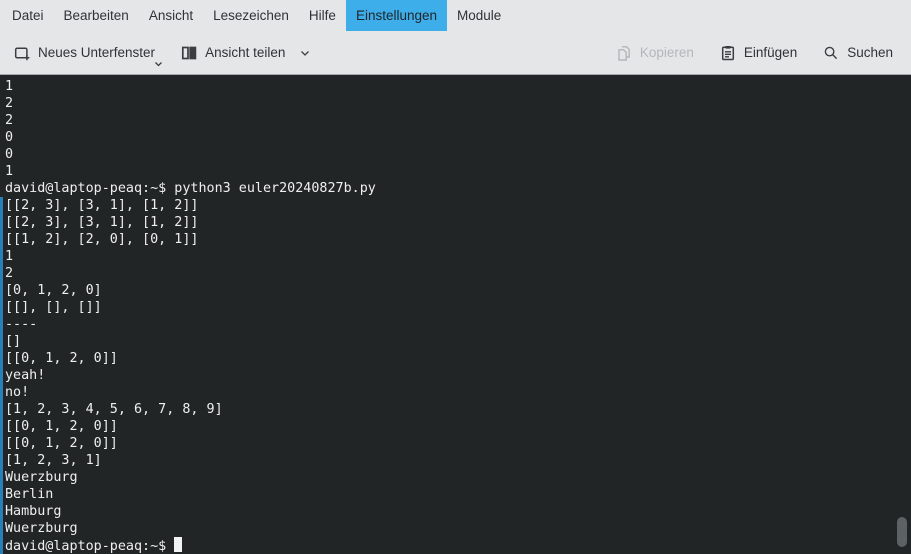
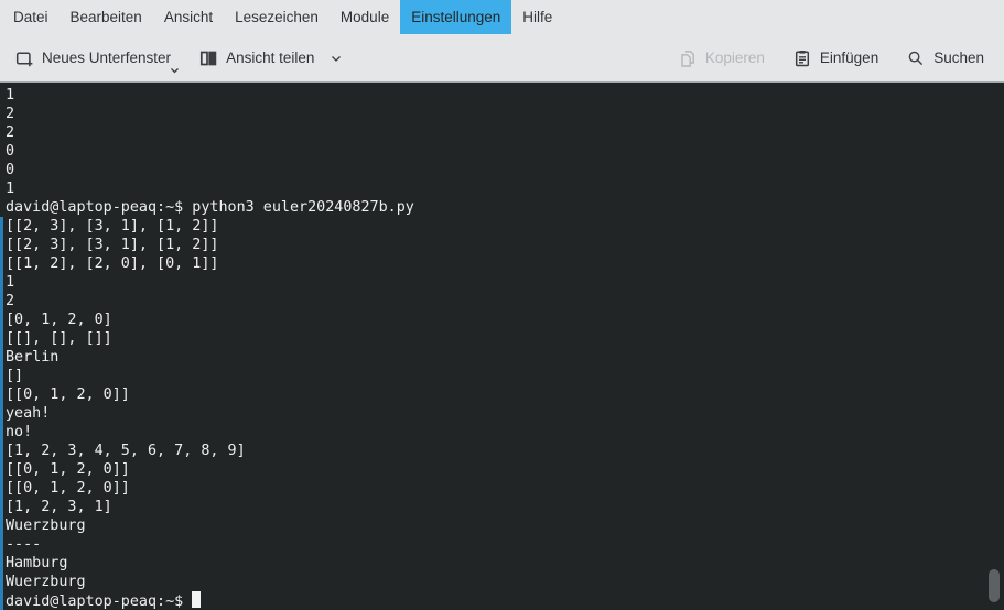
  Datei
  Bearbeiten
  Ansicht
  Lesezeichen
- Hilfe
+ Module
  Einstellungen
- Module
+ Hilfe
  Neues Unterfenster
  Ansicht teilen
  Kopieren
  Einfügen
  Suchen
  1
  2
  2
  0
  0
  1
  david@laptop-peaq:~$ python3 euler20240827b.py
  [[2, 3], [3, 1], [1, 2]]
  [[2, 3], [3, 1], [1, 2]]
  [[1, 2], [2, 0], [0, 1]]
  1
  2
  [0, 1, 2, 0]
  [[], [], []]
- ----
+ Berlin
  []
  [[0, 1, 2, 0]]
  yeah!
  no!
  [1, 2, 3, 4, 5, 6, 7, 8, 9]
  [[0, 1, 2, 0]]
  [[0, 1, 2, 0]]
  [1, 2, 3, 1]
  Wuerzburg
- Berlin
+ ----
  Hamburg
  Wuerzburg
  david@laptop-peaq:~$
